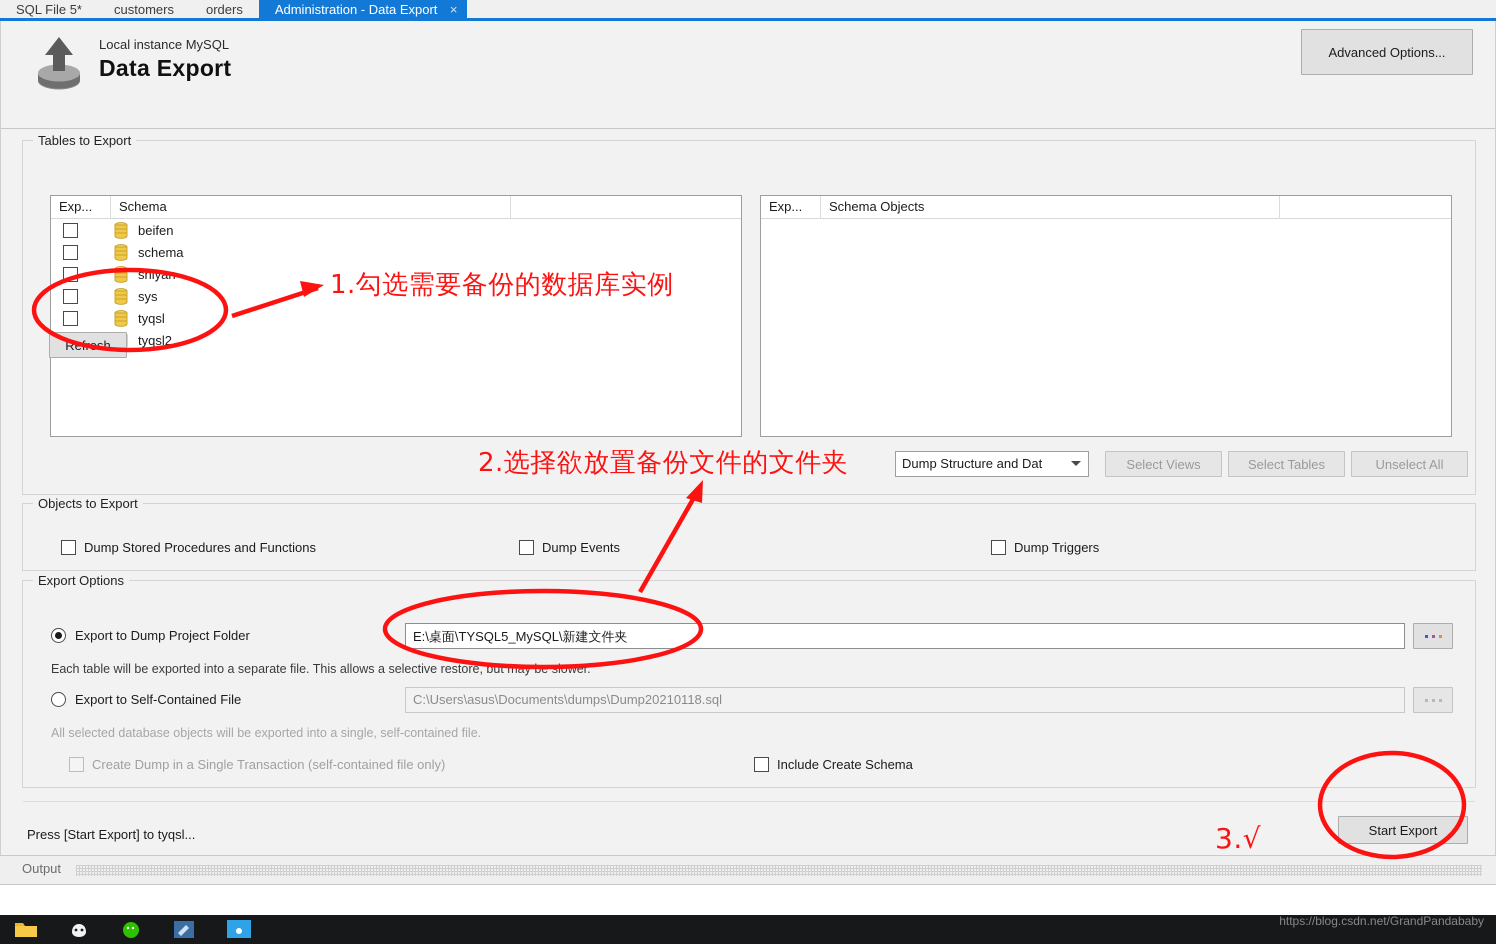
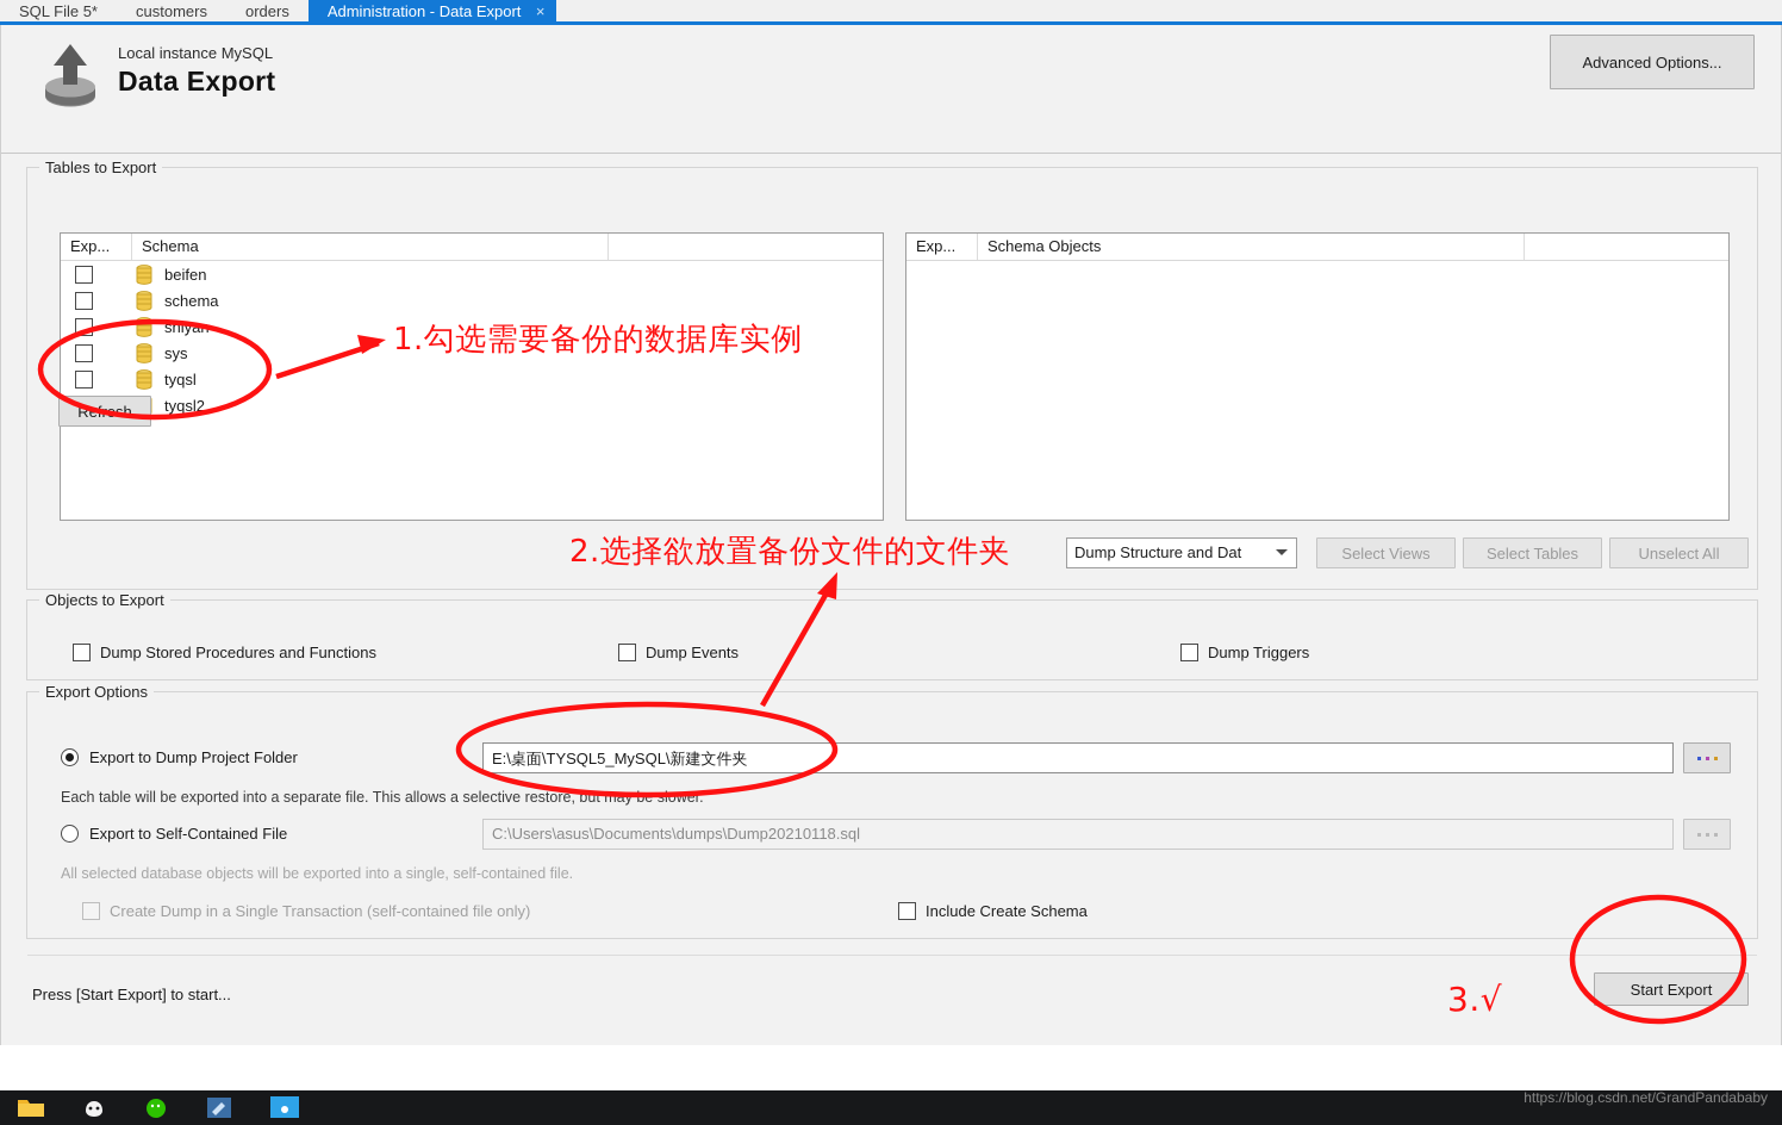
  SQL File 5*
  customers
  orders
  Administration - Data Export
  ×
  Local instance MySQL
  Data Export
  Advanced Options...
  Tables to Export
  Exp...
  Schema
  beifen
  schema
  sys
  tyqsl
  tyqsl2
  Exp...
  Schema Objects
  Dump Structure and Dat
  Select Views
  Select Tables
  Unselect All
  Objects to Export
  Dump Stored Procedures and Functions
  Dump Events
  Dump Triggers
  Export Options
  Export to Dump Project Folder
  E:\桌面\TYSQL5_MySQL\新建文件夹
  Each table will be exported into a separate file. This allows a selective restore, but maower.
  Export to Self-Contained File
  C:\Users\asus\Documents\dumps\Dump20210118.sql
  All selected database objects will be exported into a single, self-contained file.
  Create Dump in a Single Transaction (self-contained file only)
  Include Create Schema
- Press [Start Export] to tyqsl...
+ Press [Start Export] to start...
  Start Export
- Output
  https://blog.csdn.net/GrandPandababy
  1.勾选需要备份的数据库实例
  2.选择欲放置备份文件的文件夹
  3.√
